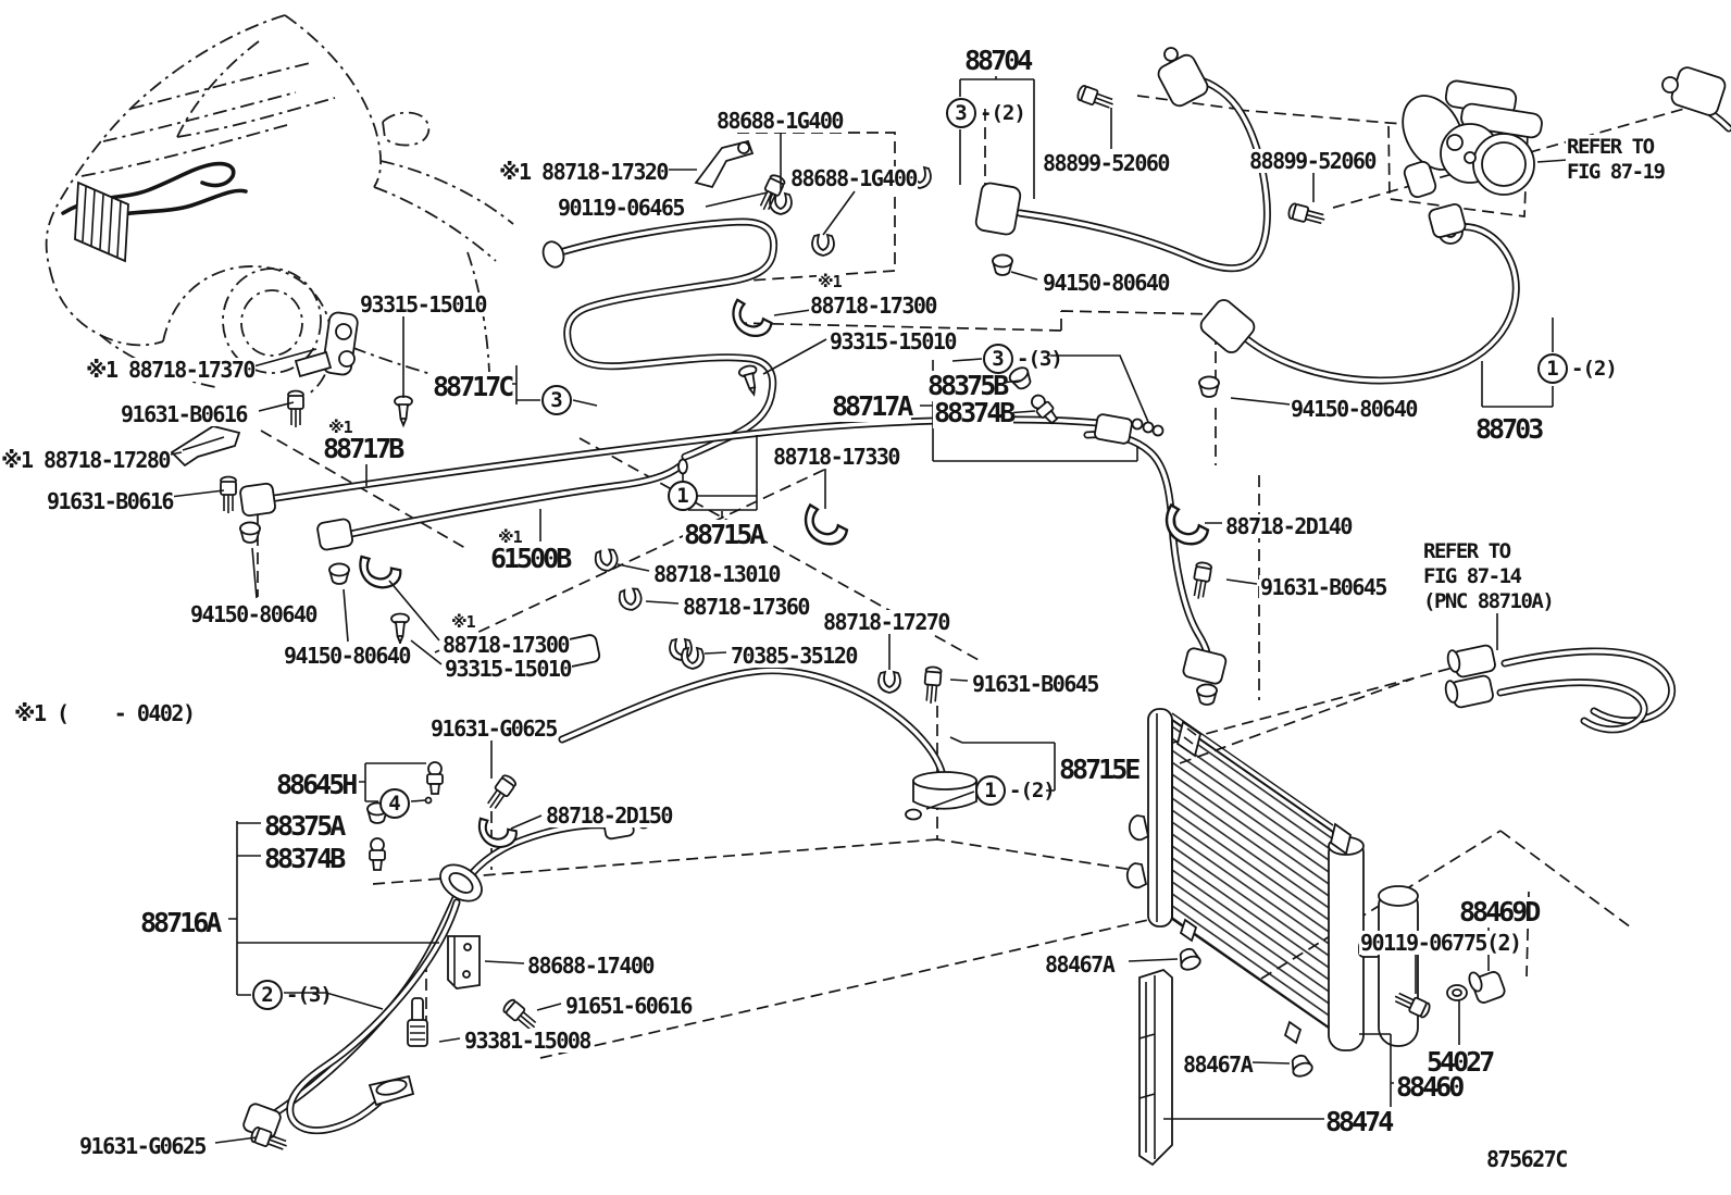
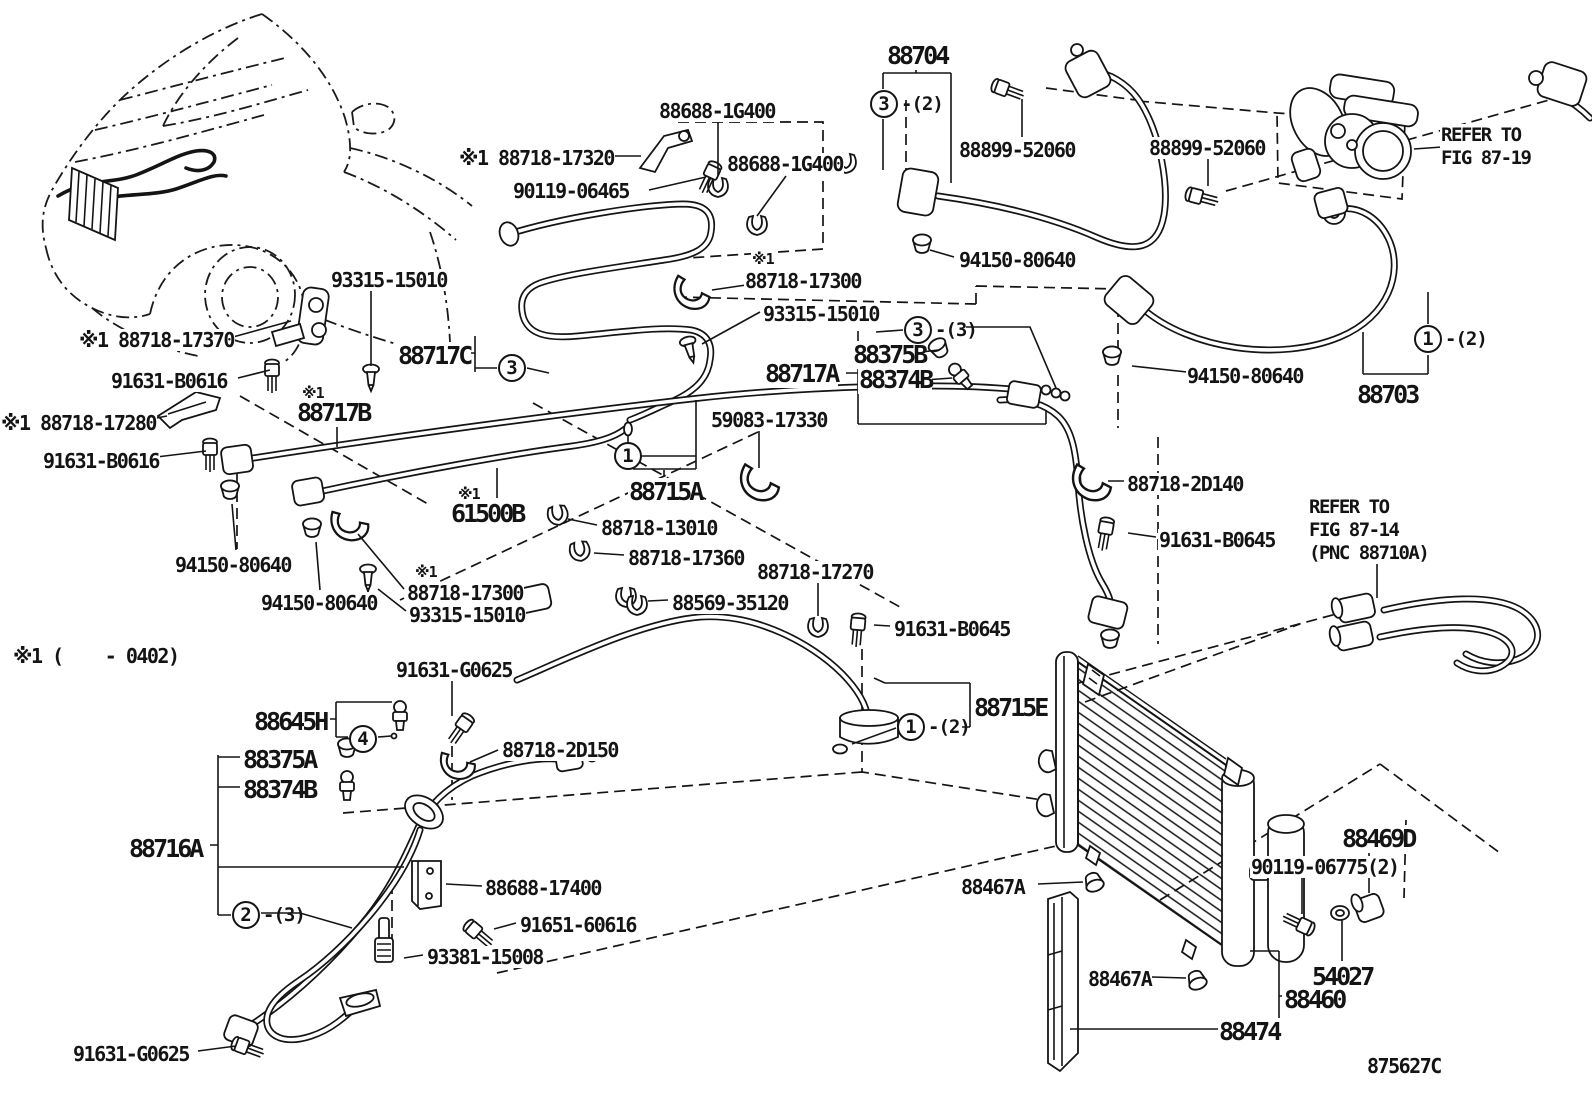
  88704
  88688-1G400
  ※1 88718-17320
  90119-06465
  88688-1G400
  88899-52060
  88899-52060
  REFER TO
  FIG 87-19
  94150-80640
  93315-15010
  ※1 88718-17370
  91631-B0616
  88717C
  ※1
  88717B
  ※1 88718-17280
  91631-B0616
  94150-80640
  94150-80640
  ※1
  88718-17300
  93315-15010
  94150-80640
  88375B
  88717A
  88374B
- 88718-17330
+ 59083-17330
  88715A
  88718-13010
  88718-17360
  ※1
  61500B
  ※1
  88718-17300
  93315-15010
  88718-17270
- 70385-35120
+ 88569-35120
  91631-B0645
  88718-2D140
  91631-B0645
  REFER TO
  FIG 87-14
  (PNC 88710A)
  88703
  ※1 ( - 0402)
  91631-G0625
  88645H
  88375A
  88374B
  88718-2D150
  88716A
  88715E
  88688-17400
  91651-60616
  93381-15008
  91631-G0625
  88467A
  88469D
  90119-06775(2)
  88467A
  54027
  88460
  88474
  875627C
  3
  -(2)
  3
  3
  -(3)
  1
  -(2)
  1
  1
  -(2)
  4
  2
  -(3)
